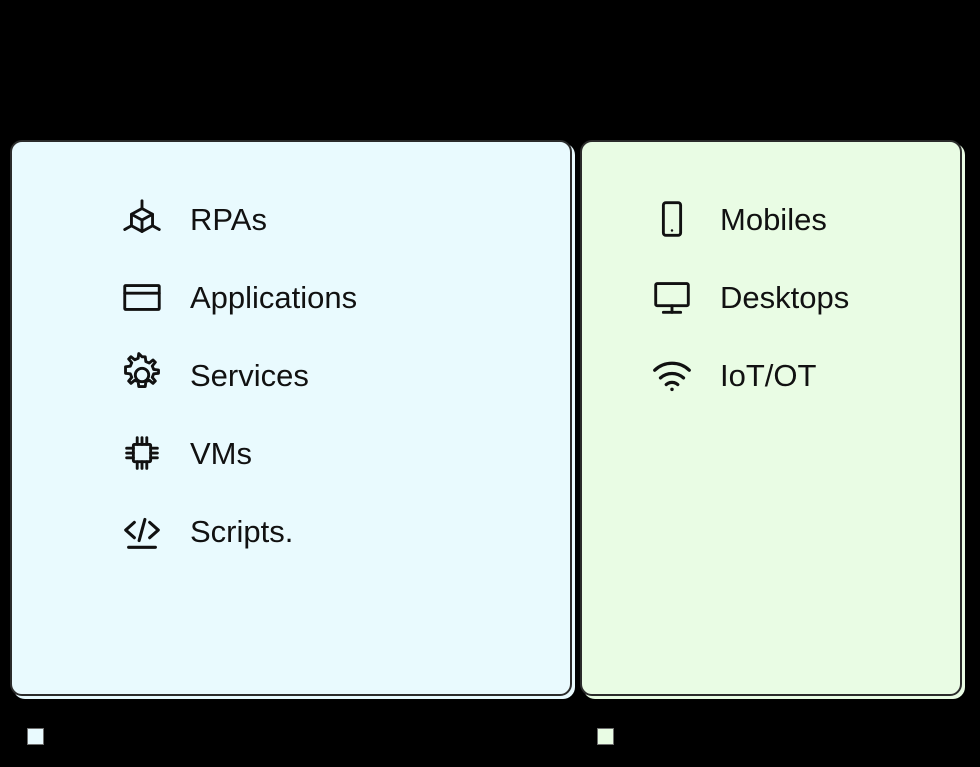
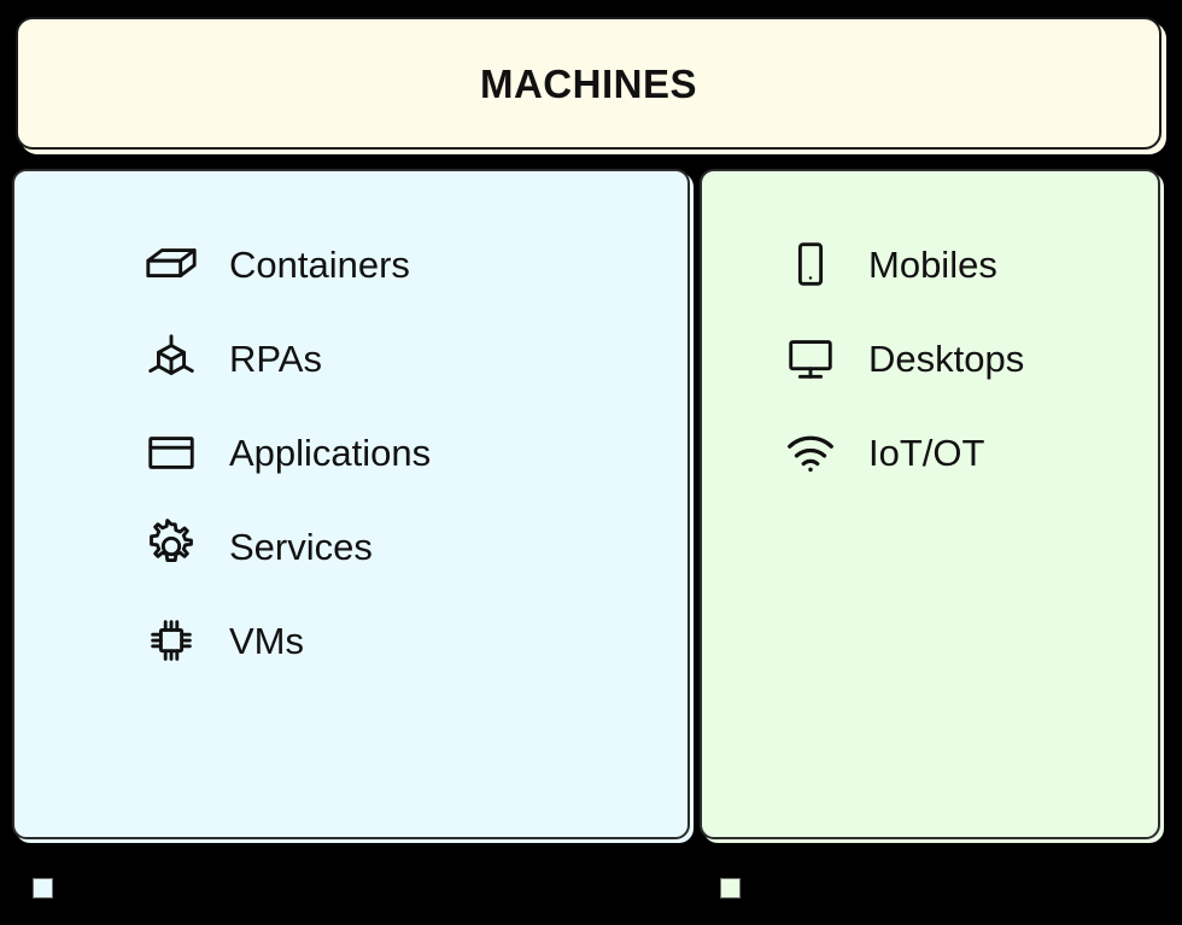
+ MACHINES
+ Containers
  RPAs
  Applications
  Services
  VMs
- Scripts.
  Mobiles
  Desktops
  IoT/OT
